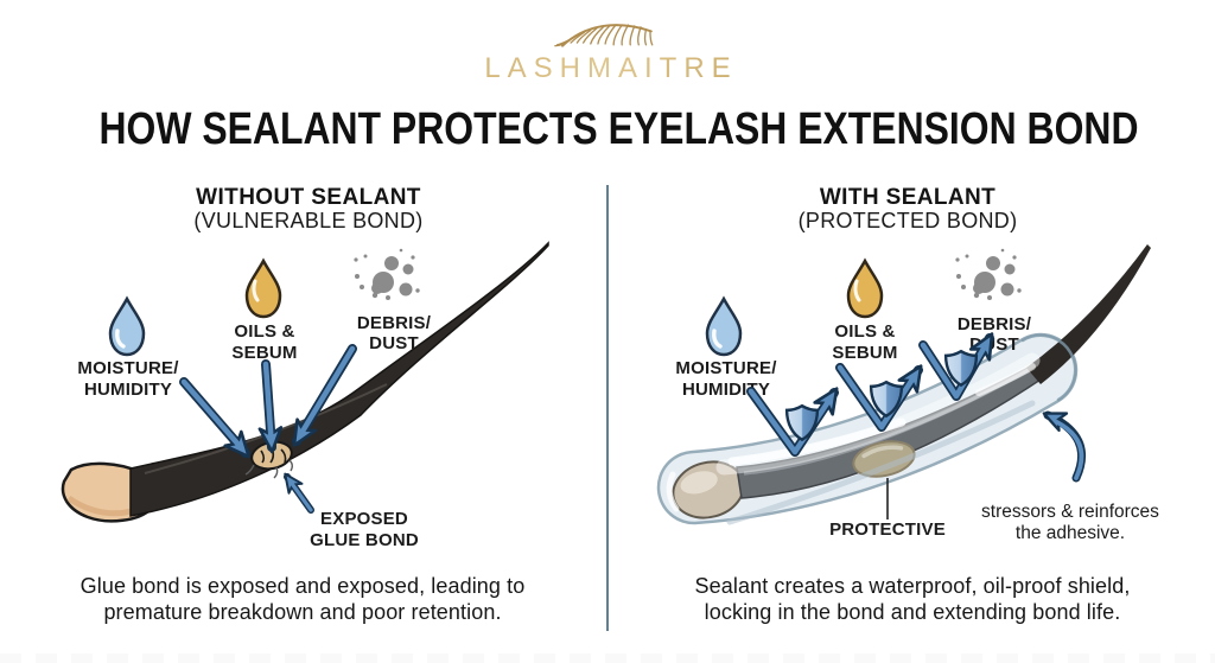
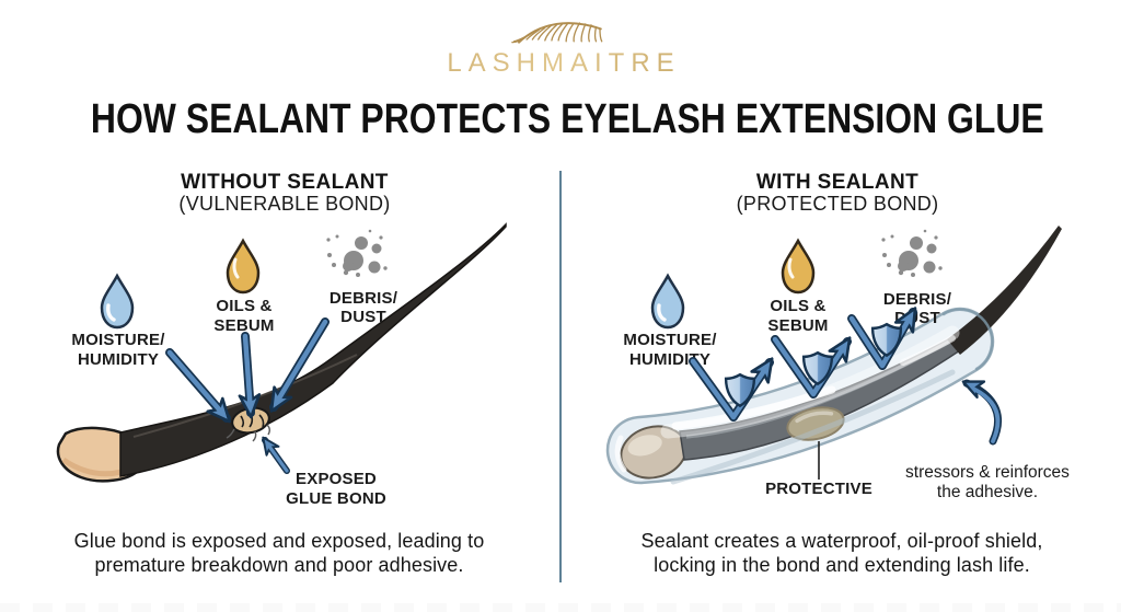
  LASHMAITRE
- HOW SEALANT PROTECTS EYELASH EXTENSION BOND
+ HOW SEALANT PROTECTS EYELASH EXTENSION GLUE
  WITHOUT SEALANT
  (VULNERABLE BOND)
  WITH SEALANT
  (PROTECTED BOND)
  MOISTURE/
  HUMIDITY
  OILS &
  SEBUM
  DEBRIS/
  DUST
  EXPOSED
  GLUE BOND
  MOISTURE/
  HUMIDIY
  OILS &
  SEBUM
  DEBRIS/
  DST
  PROTECTIVE
  stressors & reinforces
  the adhesive.
  Glue bond is exposed and exposed, leading to
- premature breakdown and poor retention.
+ premature breakdown and poor adhesive.
  Sealant creates a waterproof, oil-proof shield,
- locking in the bond and extending bond life.
+ locking in the bond and extending lash life.
